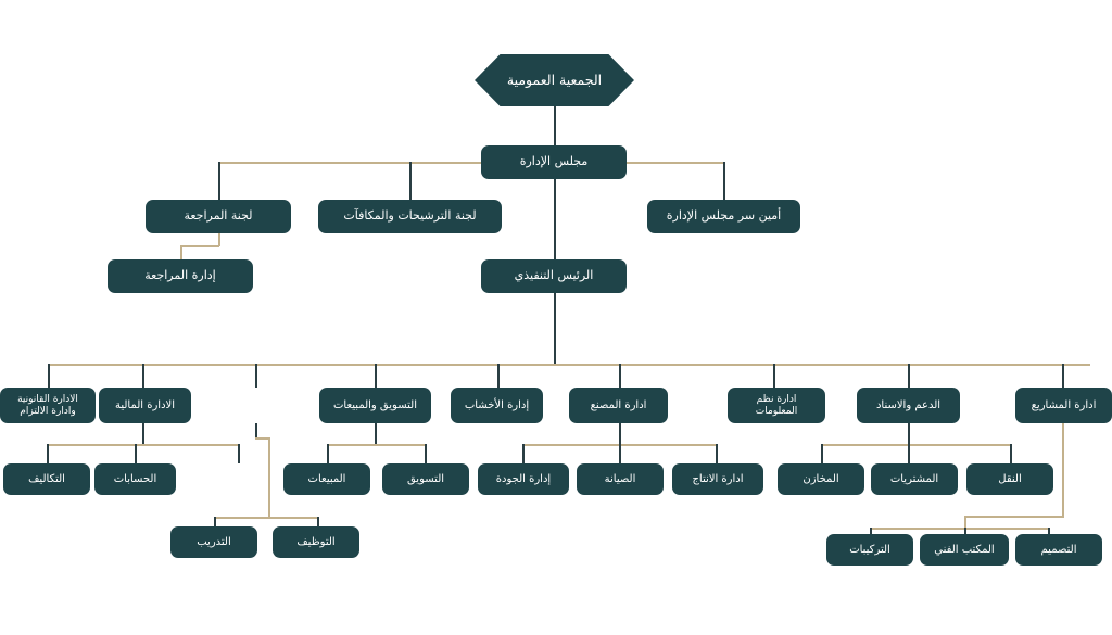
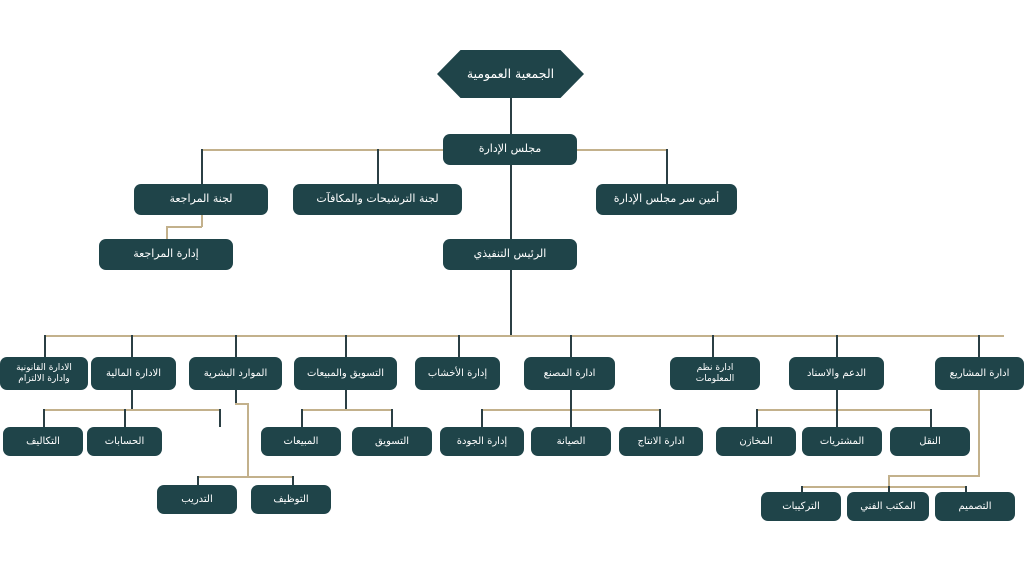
  الجمعية العمومية
  مجلس الإدارة
  لجنة المراجعة
  لجنة الترشيحات والمكافآت
  أمين سر مجلس الإدارة
  إدارة المراجعة
  الرئيس التنفيذي
  الادارة القانونية
  وادارة الالتزام
  الادارة المالية
+ الموارد البشرية
  التسويق والمبيعات
  إدارة الأخشاب
  ادارة المصنع
  ادارة نظم
  المعلومات
  الدعم والاسناد
  ادارة المشاريع
  التكاليف
  الحسابات
  المبيعات
  التسويق
  إدارة الجودة
  الصيانة
  ادارة الانتاج
  المخازن
  المشتريات
  النقل
  التدريب
  التوظيف
  التركيبات
  المكتب الفني
  التصميم
